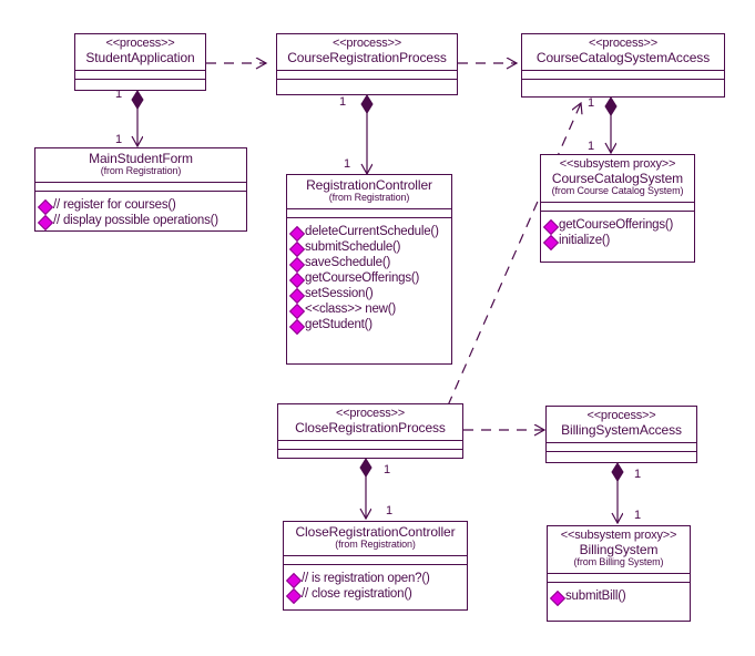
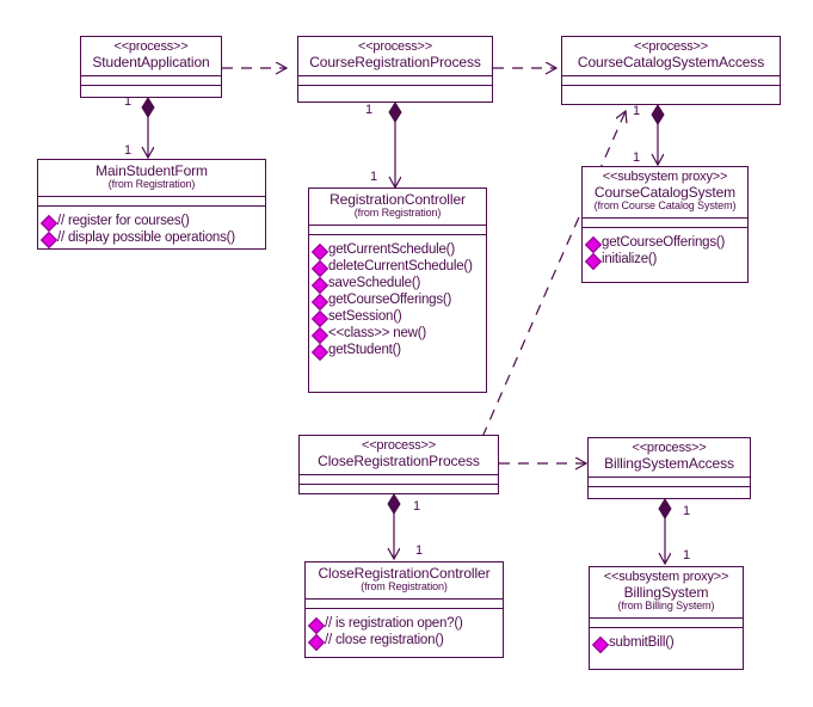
  1
  1
  1
  1
  1
  1
  1
  1
  1
  1
  <<process>>
  StudentApplication
  <<process>>
  CourseRegistrationProcess
  <<process>>
  CourseCatalogSystemAccess
  MainStudentForm
  (from Registration)
  // register for courses()
  // display possible operations()
  RegistrationController
  (from Registration)
+ getCurrentSchedule()
  deleteCurrentSchedule()
- submitSchedule()
  saveSchedule()
  getCourseOfferings()
  setSession()
  <<class>> new()
  getStudent()
  <<subsystem proxy>>
  CourseCatalogSystem
  (from Course Catalog System)
  getCourseOfferings()
  initialize()
  <<process>>
  CloseRegistrationProcess
  <<process>>
  BillingSystemAccess
  CloseRegistrationController
  (from Registration)
  // is registration open?()
  // close registration()
  <<subsystem proxy>>
  BillingSystem
  (from Billing System)
  submitBill()
